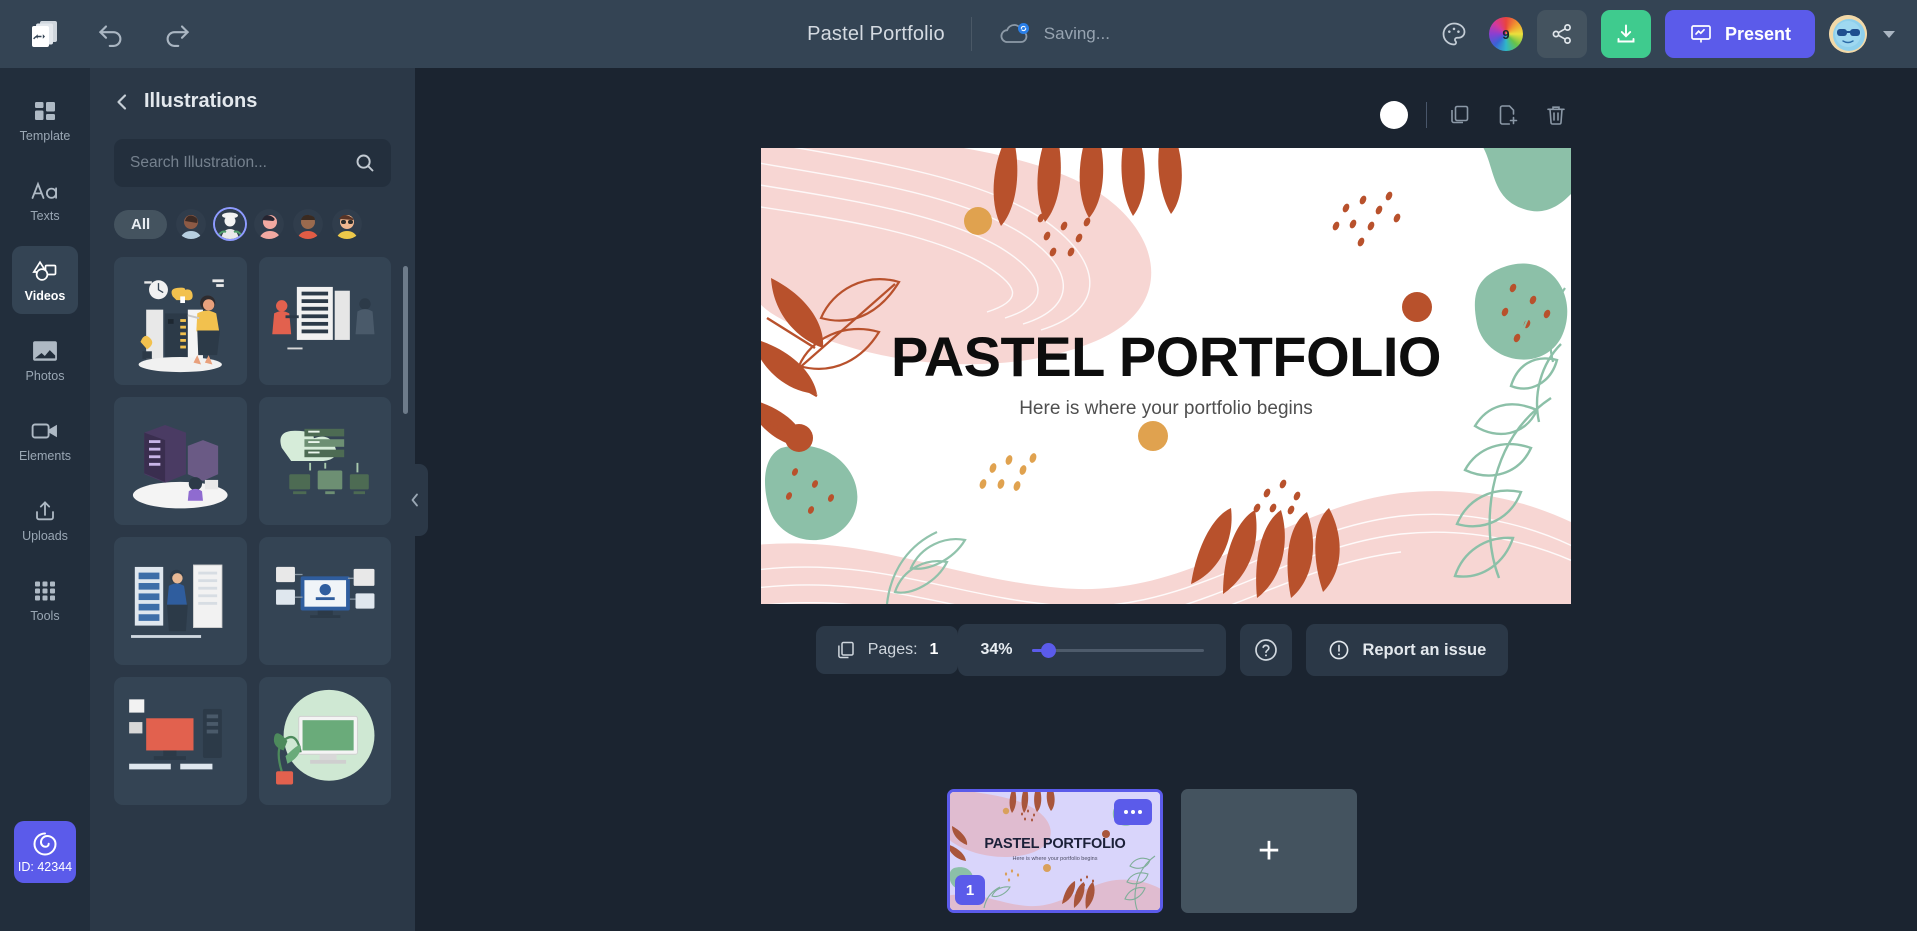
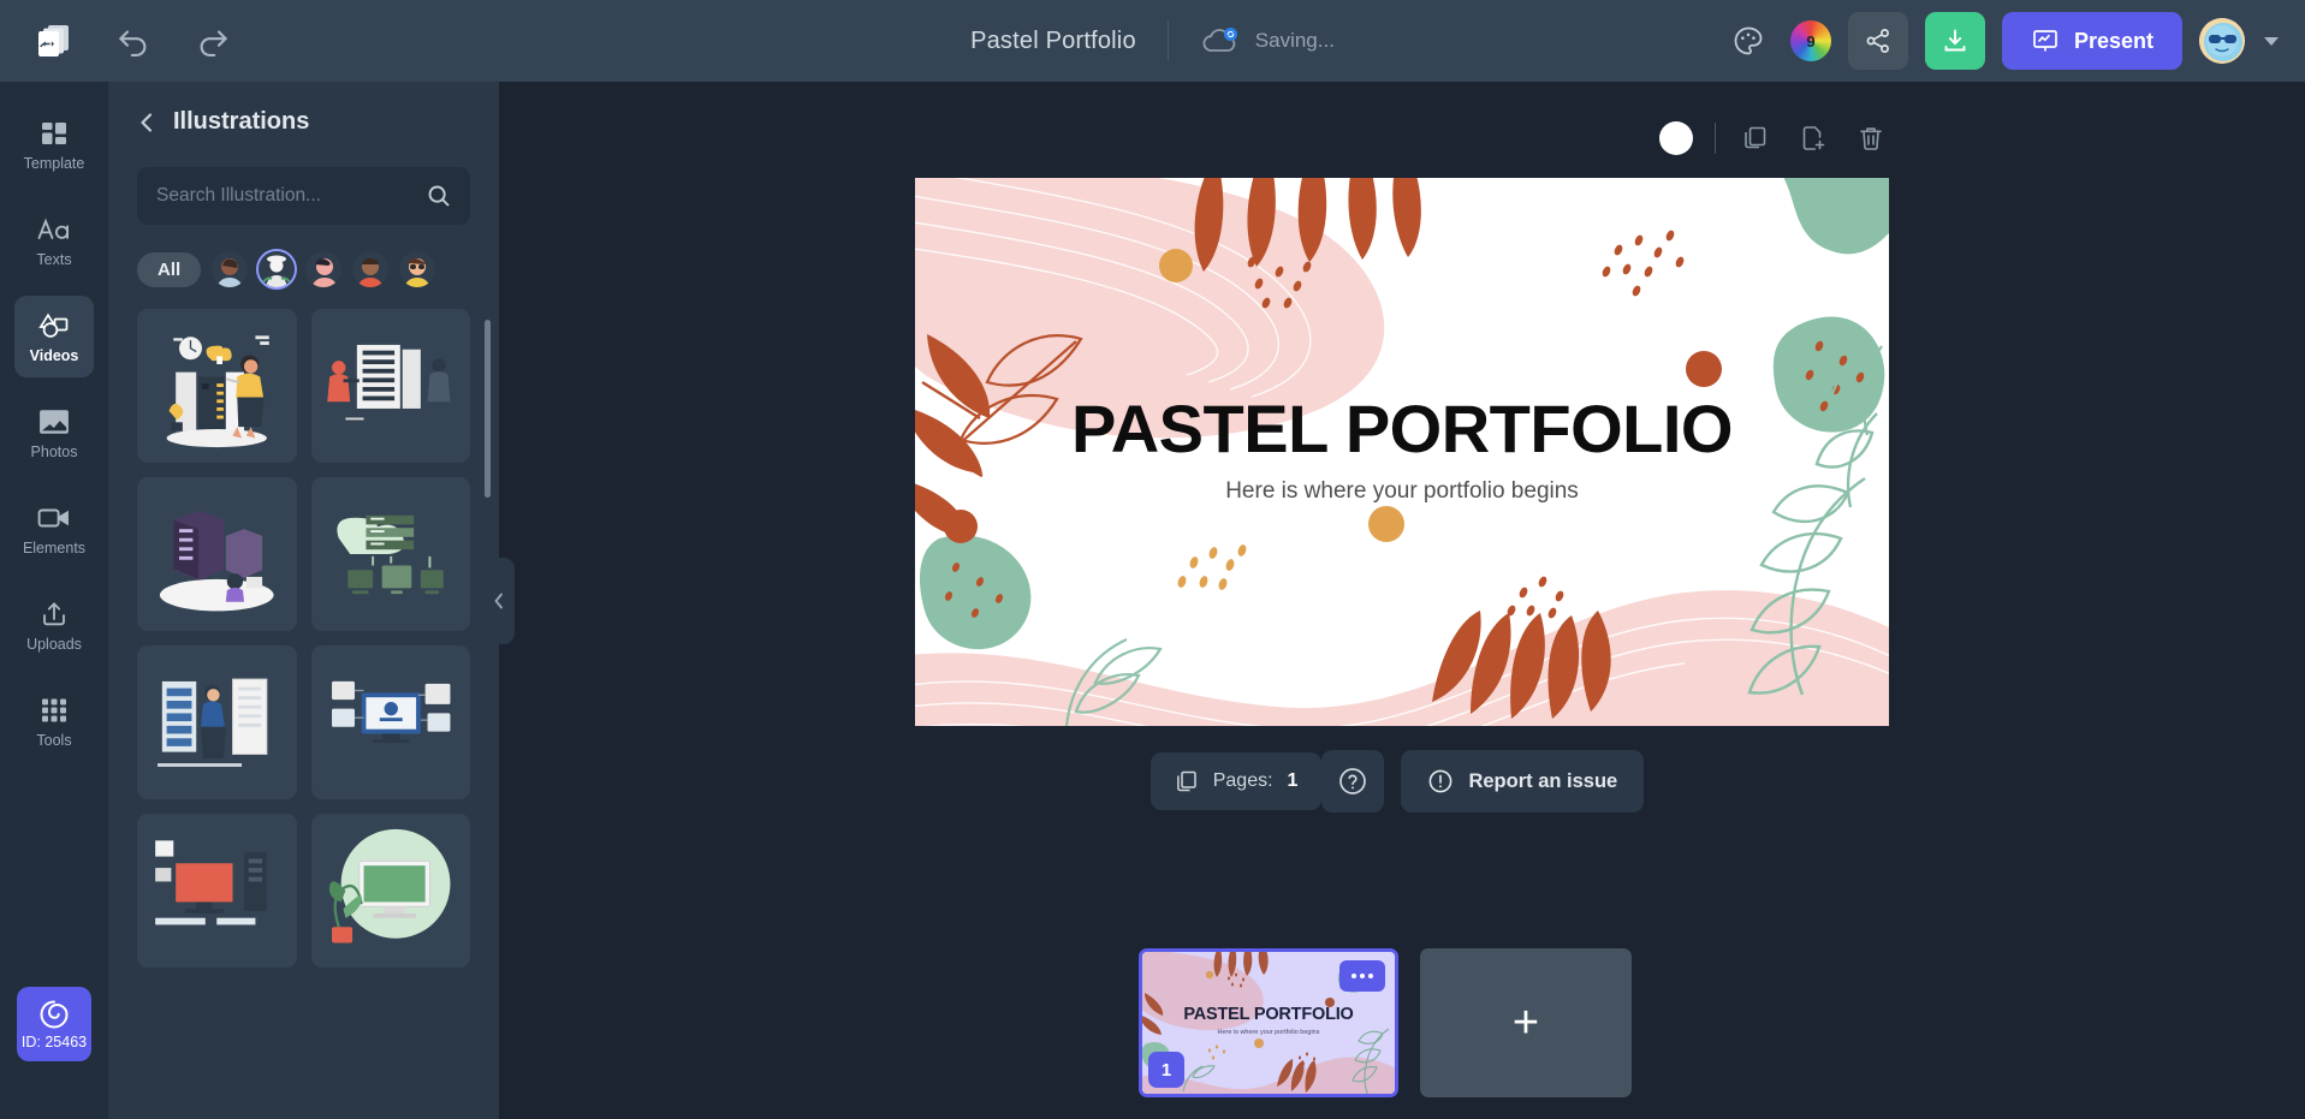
  Pastel Portfolio
  Saving...
  9
  Present
  Template
  Texts
  Videos
  Photos
  Elements
  Uploads
  Tools
- ID: 42344
+ ID: 25463
  Illustrations
  Search Illustration...
  All
  PASTEL PORTFOLIO
  Here is where your portfolio begins
  Pages:
  1
- 34%
  Report an issue
  PASTEL PORTFOLIO
  1
  +
